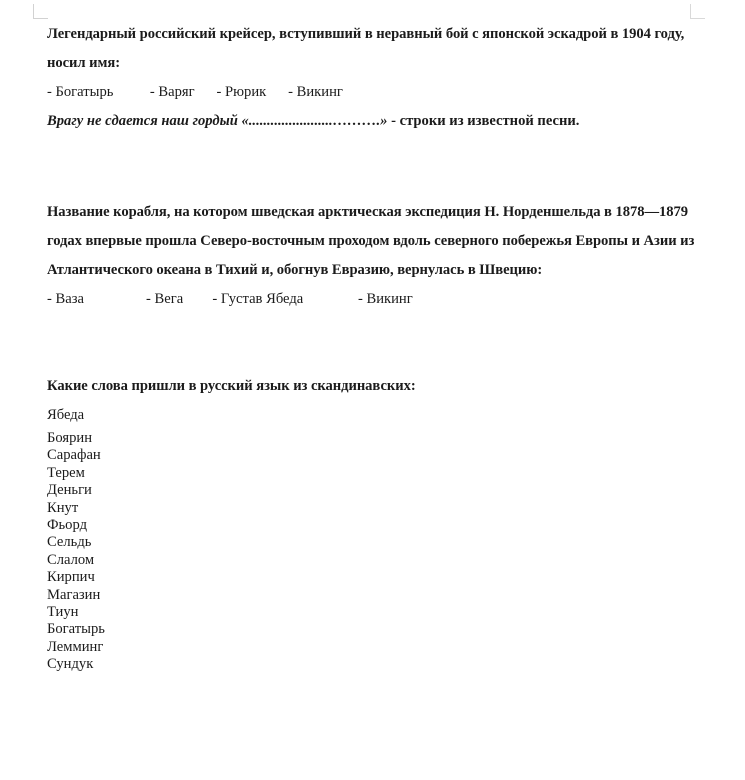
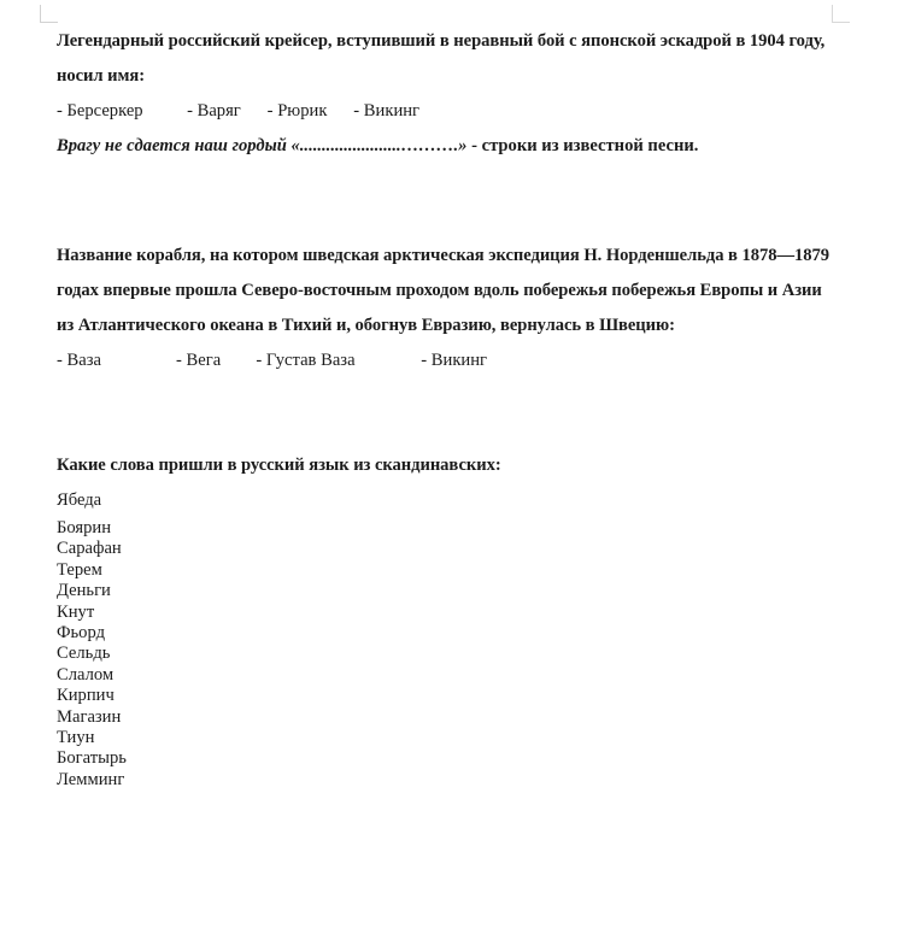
  Легендарный российский крейсер, вступивший в неравный бой с японской эскадрой в 1904 году, носил имя:
- - Богатырь - Варяг - Рюрик - Викинг
+ - Берсеркер - Варяг - Рюрик - Викинг
  Врагу не сдается наш гордый «.......................……….» - строки из известной песни.
- Название корабля, на котором шведская арктическая экспедиция Н. Норденшельда в 1878—1879 годах впервые прошла Северо-восточным проходом вдоль северного побережья Европы и Азии из Атлантического океана в Тихий и, обогнув Евразию, вернулась в Швецию:
+ Название корабля, на котором шведская арктическая экспедиция Н. Норденшельда в 1878—1879 годах впервые прошла Северо-восточным проходом вдоль побережья побережья Европы и Азии из Атлантического океана в Тихий и, обогнув Евразию, вернулась в Швецию:
- - Ваза - Вега - Густав Ябеда - Викинг
+ - Ваза - Вега - Густав Ваза - Викинг
  Какие слова пришли в русский язык из скандинавских:
  Ябеда
  Боярин
  Сарафан
  Терем
  Деньги
  Кнут
  Фьорд
  Сельдь
  Слалом
  Кирпич
  Магазин
  Тиун
  Богатырь
  Лемминг
- Сундук
